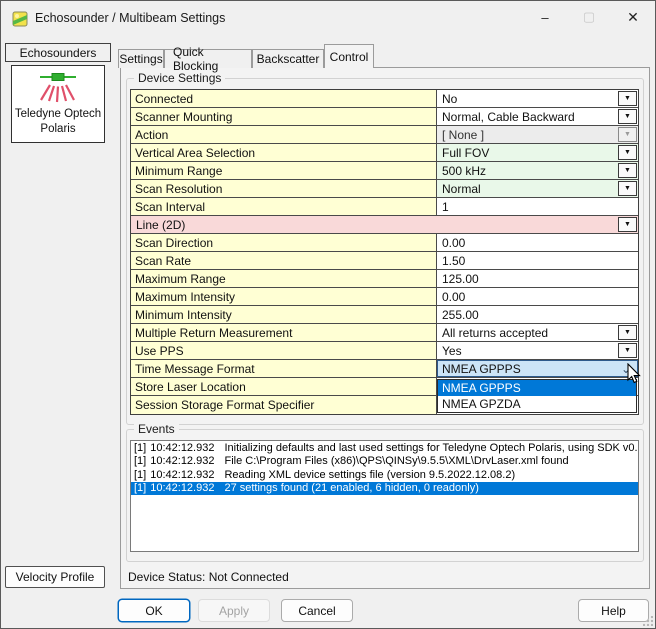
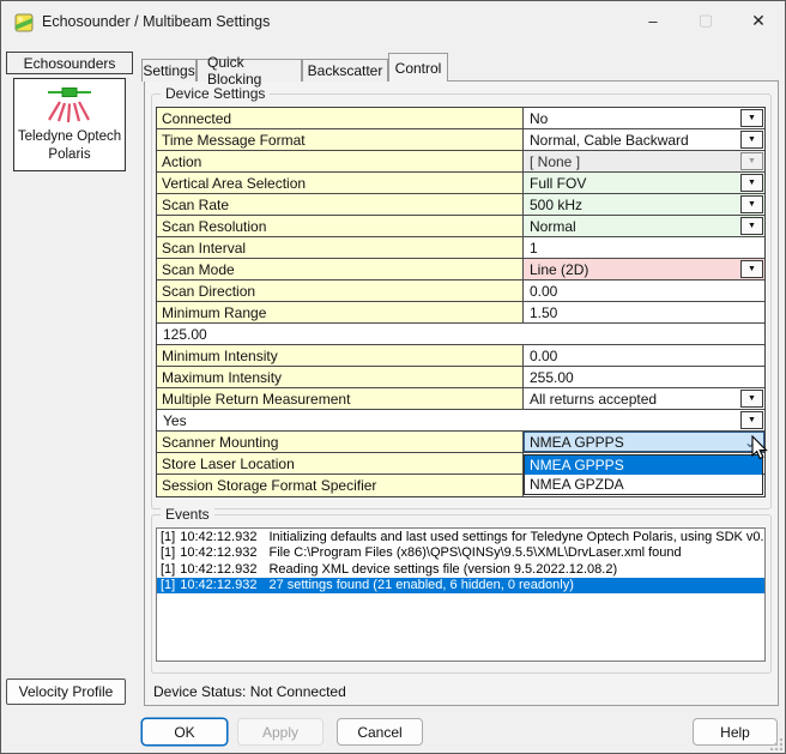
  Echosounder / Multibeam Settings
  –
  ▢
  ✕
  Echosounders
  Teledyne Optech
  Polaris
  Velocity Profile
  Settings
  Quick Blocking
  Backscatter
  Control
  Device Settings
  Connected
  No
- Scanner Mounting
+ Time Message Format
  Normal, Cable Backward
  Action
  [ None ]
  Vertical Area Selection
  Full FOV
- Minimum Range
+ Scan Rate
  500 kHz
  Scan Resolution
  Normal
  Scan Interval
  1
+ Scan Mode
  Line (2D)
  Scan Direction
  0.00
- Scan Rate
+ Minimum Range
  1.50
- Maximum Range
  125.00
- Maximum Intensity
+ Minimum Intensity
  0.00
- Minimum Intensity
+ Maximum Intensity
  255.00
  Multiple Return Measurement
  All returns accepted
- Use PPS
  Yes
- Time Message Format
+ Scanner Mounting
  NMEA GPPPS
  ⌄
  Store Laser Location
  Session Storage Format Specifier
  NMEA GPPPS
  NMEA GPZDA
  Events
  [1]
  10:42:12.932
  Initializing defaults and last used settings for Teledyne Optech Polaris, using SDK v0.
  [1]
  10:42:12.932
  File C:\Program Files (x86)\QPS\QINSy\9.5.5\XML\DrvLaser.xml found
  [1]
  10:42:12.932
  Reading XML device settings file (version 9.5.2022.12.08.2)
  [1]
  10:42:12.932
  27 settings found (21 enabled, 6 hidden, 0 readonly)
  Device Status: Not Connected
  OK
  Apply
  Cancel
  Help
